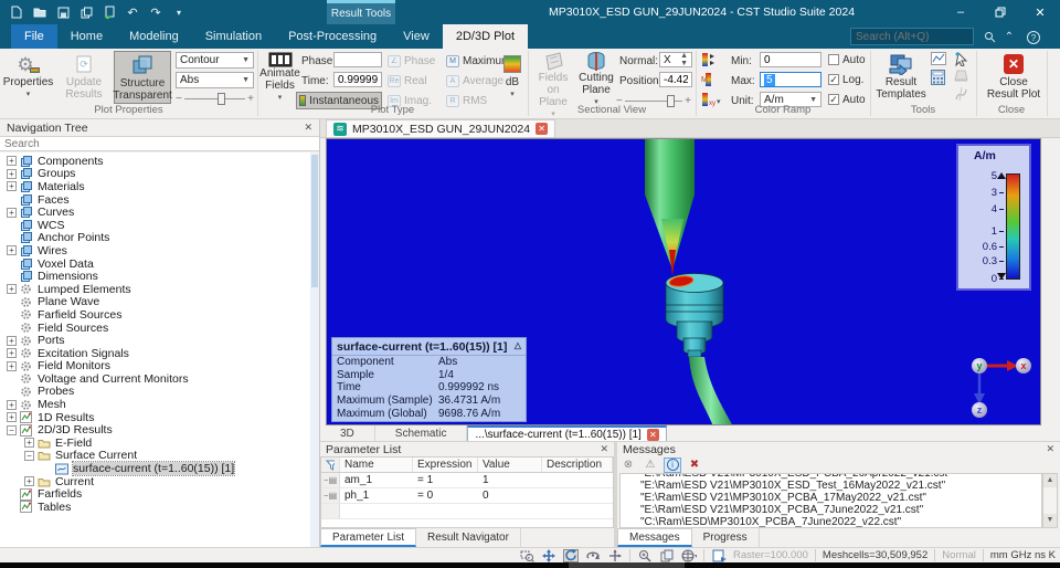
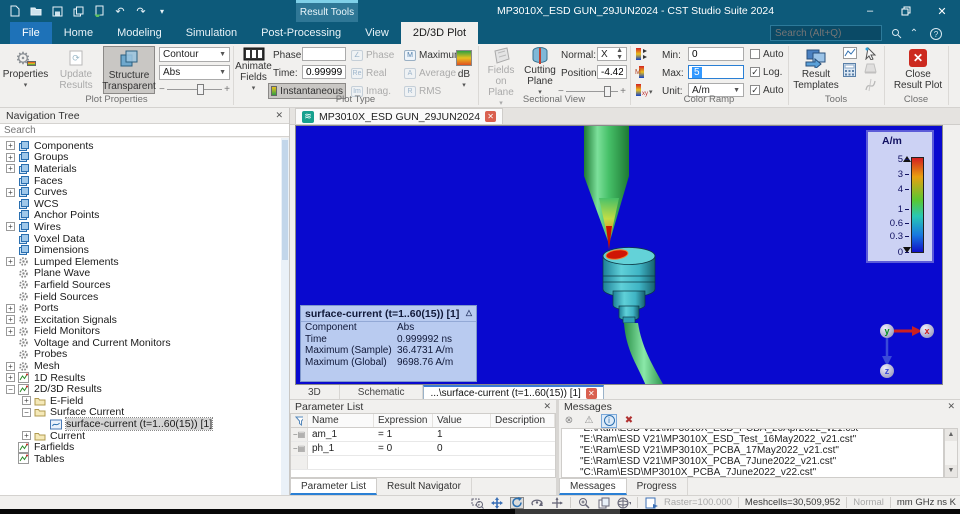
  ↶
  ↷
  ▾
  Result Tools
  MP3010X_ESD GUN_29JUN2024 - CST Studio Suite 2024
  –
  ✕
  File
  Home
  Modeling
  Simulation
  Post-Processing
  View
  2D/3D Plot
  Search (Alt+Q)
  ⌃
  ?
  ⚙
  Properties
  ⟳
  Update Results
  Structure Transparent
  Contour
  Abs
  −
  +
  Plot Properties
  Animate Fields
  Phase
  Time:
  0.99999
  Instantaneous
  Phase
  Real
  Imag.
  Maximu
  Average
  RMS
  dB
  Plot Type
  Fields on Plane
  Cutting Plane
  Normal:
  X
  Position
  −
  +
  Sectional View
  Min:
  0
  Auto
  Max:
  5
  ✓
  Log.
  Unit:
  A/m
  ✓
  Auto
  Color Ramp
  Result Templates
  Tools
  ✕
  Close Result Plot
  Close
  Navigation Tree
  ✕
  Search
  +
  Components
  +
  Groups
  +
  Materials
  Faces
  +
  Curves
  WCS
  Anchor Points
  +
  Wires
  Voxel Data
  Dimensions
  +
  Lumped Elements
  Plane Wave
  Farfield Sources
  Field Sources
  +
  Ports
  +
  Excitation Signals
  +
  Field Monitors
  Voltage and Current Monitors
  Probes
  +
  Mesh
  +
  1D Results
  −
  2D/3D Results
  +
  E-Field
  −
  Surface Current
  surface-current (t=1..60(15)) [1]
  +
  Current
  Farfields
  Tables
  ≋
  MP3010X_ESD GUN_29JUN2024
  ✕
  A/m
  5
  3
  4
  1
  0.6
  0.3
  0
  surface-current (t=1..60(15)) [1]
  △
  Component
  Abs
- Sample
- 1/4
  Time
  0.999992 ns
  Maximum (Sample)
  36.4731 A/m
  Maximum (Global)
  9698.76 A/m
  y
  x
  z
  3D
  Schematic
  ...\surface-current (t=1..60(15)) [1]
  ✕
  Parameter List
  ✕
  Name
  Expression
  Value
  Description
  −▤
  am_1
  = 1
  1
  −▤
  ph_1
  = 0
  0
  Parameter List
  Result Navigator
  Messages
  ✕
  ⊗
  ⚠
  i
  ✖
  "E:\Ram\ESD V21\MP3010X_ESD_PCBA_26Apr2022_v21.cst"
  "E:\Ram\ESD V21\MP3010X_ESD_Test_16May2022_v21.cst"
  "E:\Ram\ESD V21\MP3010X_PCBA_17May2022_v21.cst"
  "E:\Ram\ESD V21\MP3010X_PCBA_7June2022_v21.cst"
  "C:\Ram\ESD\MP3010X_PCBA_7June2022_v22.cst"
  Messages
  Progress
  Raster=100.000
  Meshcells=30,509,952
  Normal
  mm GHz ns K
